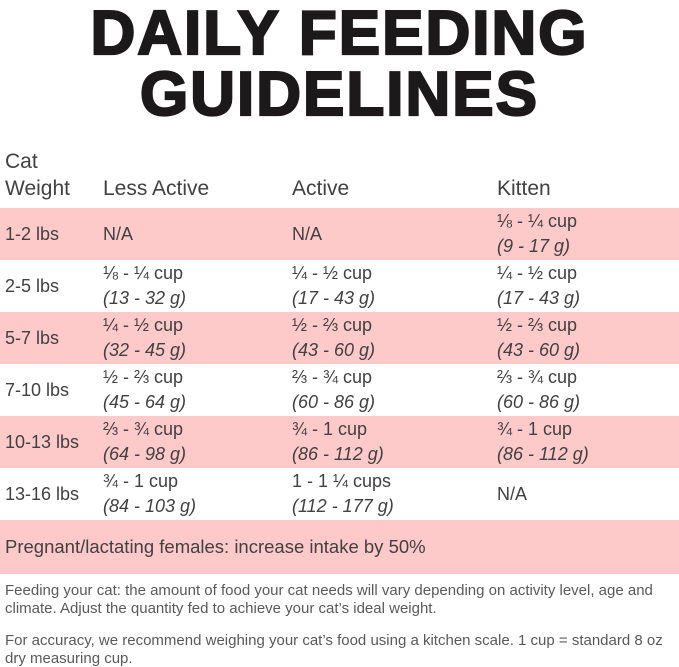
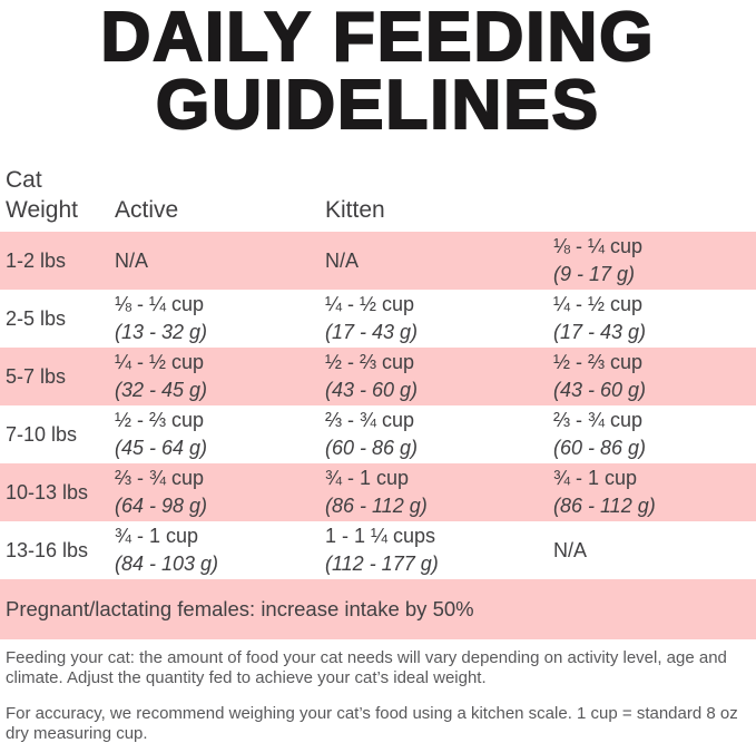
  DAILY FEEDING
  GUIDELINES
  Cat
  Weight
- Less Active
  Active
  Kitten
  1-2 lbs
  N/A
  N/A
  ⅛ - ¼ cup
  (9 - 17 g)
  2-5 lbs
  ⅛ - ¼ cup
  (13 - 32 g)
  ¼ - ½ cup
  (17 - 43 g)
  ¼ - ½ cup
  (17 - 43 g)
  5-7 lbs
  ¼ - ½ cup
  (32 - 45 g)
  ½ - ⅔ cup
  (43 - 60 g)
  ½ - ⅔ cup
  (43 - 60 g)
  7-10 lbs
  ½ - ⅔ cup
  (45 - 64 g)
  ⅔ - ¾ cup
  (60 - 86 g)
  ⅔ - ¾ cup
  (60 - 86 g)
  10-13 lbs
  ⅔ - ¾ cup
  (64 - 98 g)
  ¾ - 1 cup
  (86 - 112 g)
  ¾ - 1 cup
  (86 - 112 g)
  13-16 lbs
  ¾ - 1 cup
  (84 - 103 g)
  1 - 1 ¼ cups
  (112 - 177 g)
  N/A
  Pregnant/lactating females: increase intake by 50%
  Feeding your cat: the amount of food your cat needs will vary depending on activity level, age and
  climate. Adjust the quantity fed to achieve your cat’s ideal weight.
  For accuracy, we recommend weighing your cat’s food using a kitchen scale. 1 cup = standard 8 oz
  dry measuring cup.
